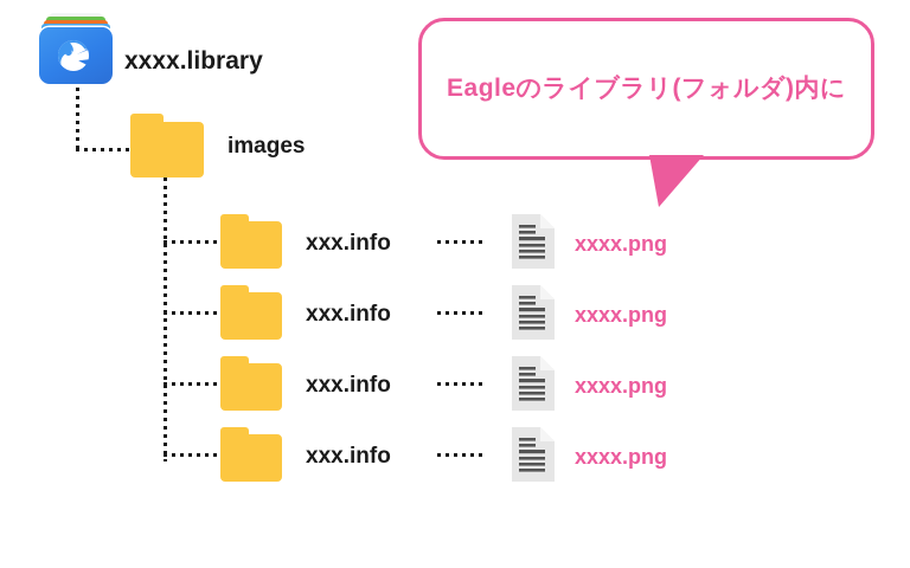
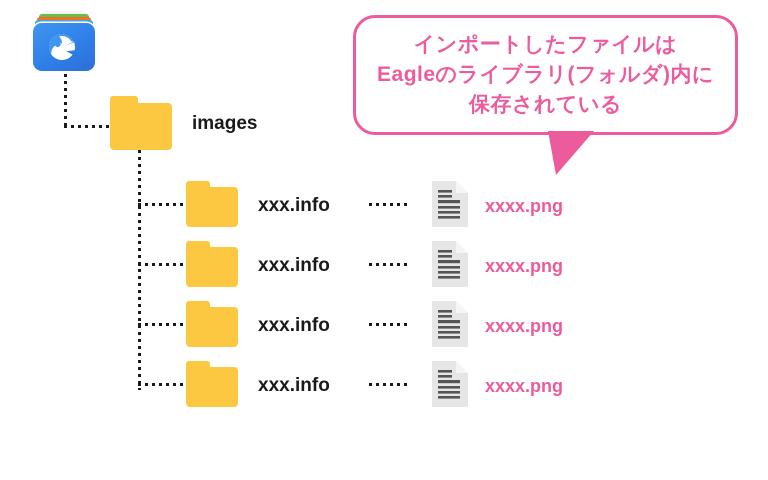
- xxxx.library
  images
  xxx.info
  xxxx.png
  xxx.info
  xxxx.png
  xxx.info
  xxxx.png
  xxx.info
  xxxx.png
+ インポートしたファイルは
  Eagleのライブラリ(フォルダ)内に
+ 保存されている
